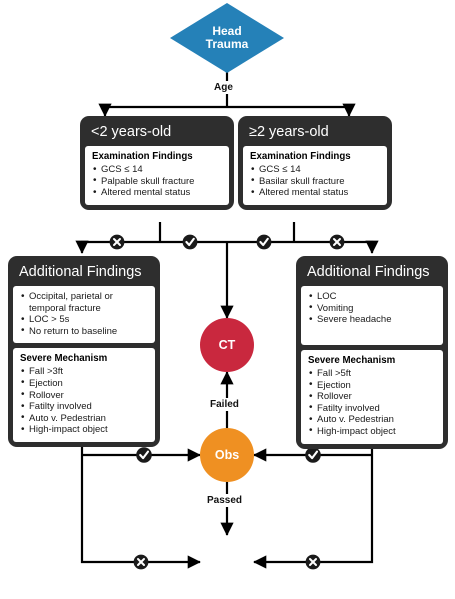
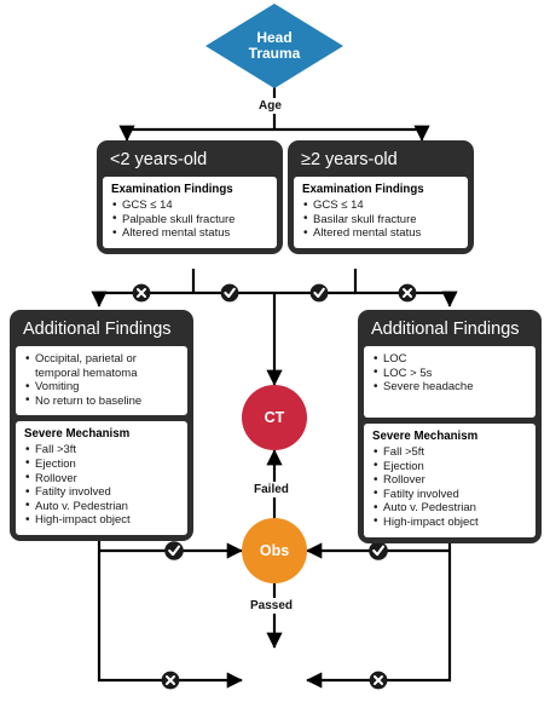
  Head
  Trauma
  Age
  <2 years-old
  Examination Findings
  GCS ≤ 14
  Palpable skull fracture
  Altered mental status
  ≥2 years-old
  Examination Findings
  GCS ≤ 14
  Basilar skull fracture
  Altered mental status
  Additional Findings
- Occipital, parietal or temporal fracture
+ Occipital, parietal or temporal hematoma
- LOC > 5s
+ Vomiting
  No return to baseline
  Severe Mechanism
  Fall >3ft
  Ejection
  Rollover
  Fatilty involved
  Auto v. Pedestrian
  High-impact object
  Additional Findings
  LOC
- Vomiting
+ LOC > 5s
  Severe headache
  Severe Mechanism
  Fall >5ft
  Ejection
  Rollover
  Fatilty involved
  Auto v. Pedestrian
  High-impact object
  CT
  Failed
  Obs
  Passed
